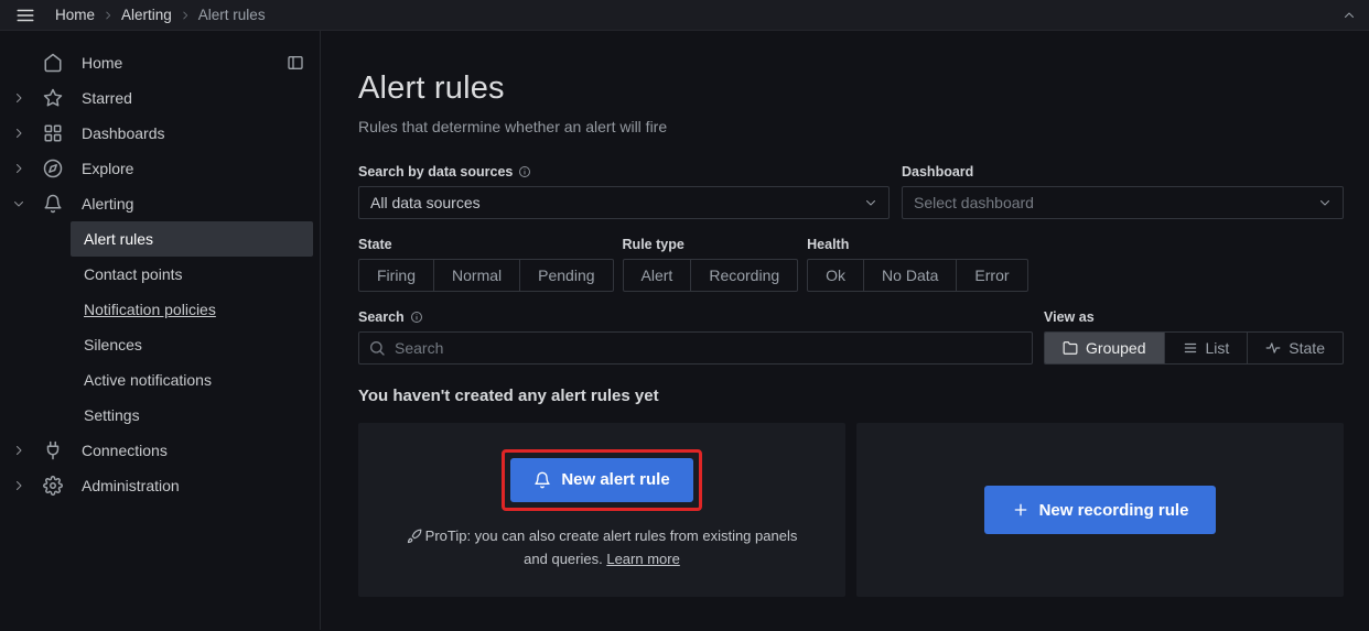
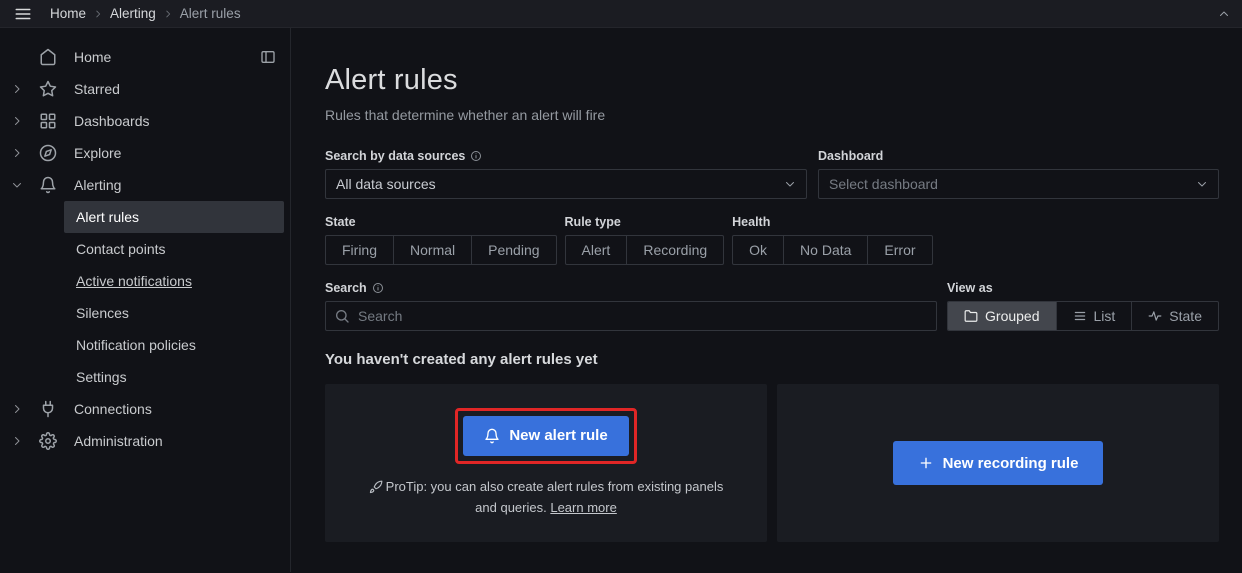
  Home
  Alerting
  Alert rules
  Home
  Starred
  Dashboards
  Explore
  Alerting
  Alert rules
  Contact points
- Notification policies
+ Active notifications
  Silences
- Active notifications
+ Notification policies
  Settings
  Connections
  Administration
  Alert rules
  Rules that determine whether an alert will fire
  Search by data sources
  All data sources
  Dashboard
  Select dashboard
  State
  Firing
  Normal
  Pending
  Rule type
  Alert
  Recording
  Health
  Ok
  No Data
  Error
  Search
  Search
  View as
  Grouped
  List
  State
  You haven't created any alert rules yet
  New alert rule
  ProTip: you can also create alert rules from existing panels and queries. Learn more
  New recording rule
